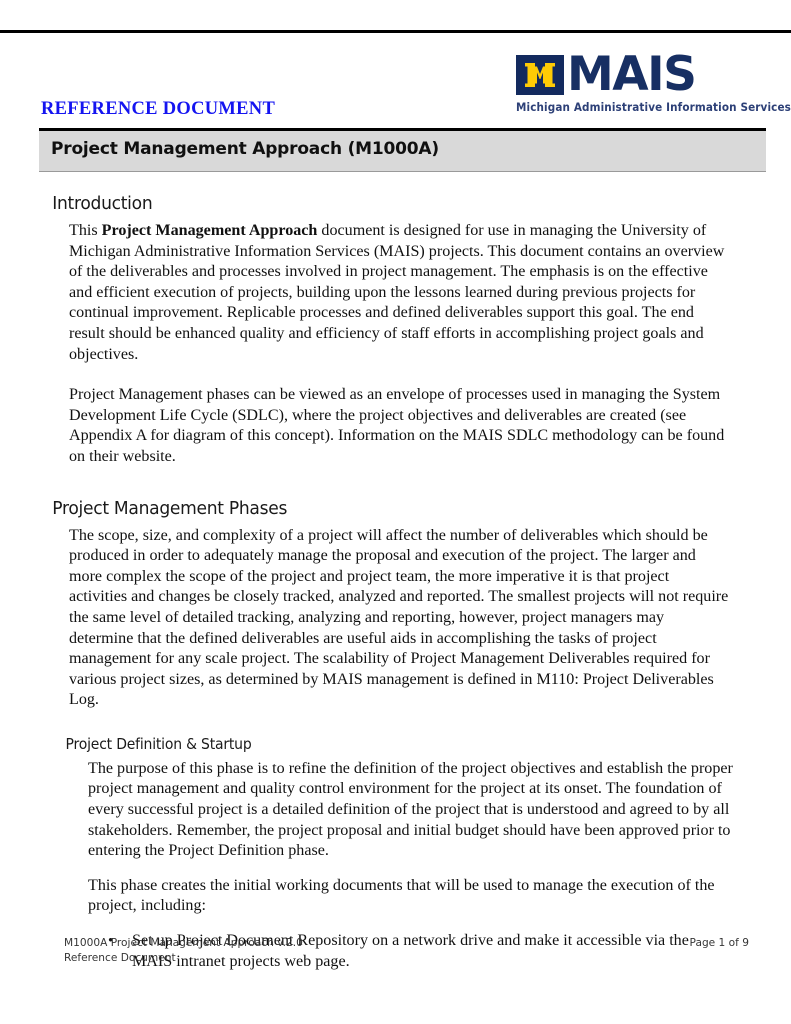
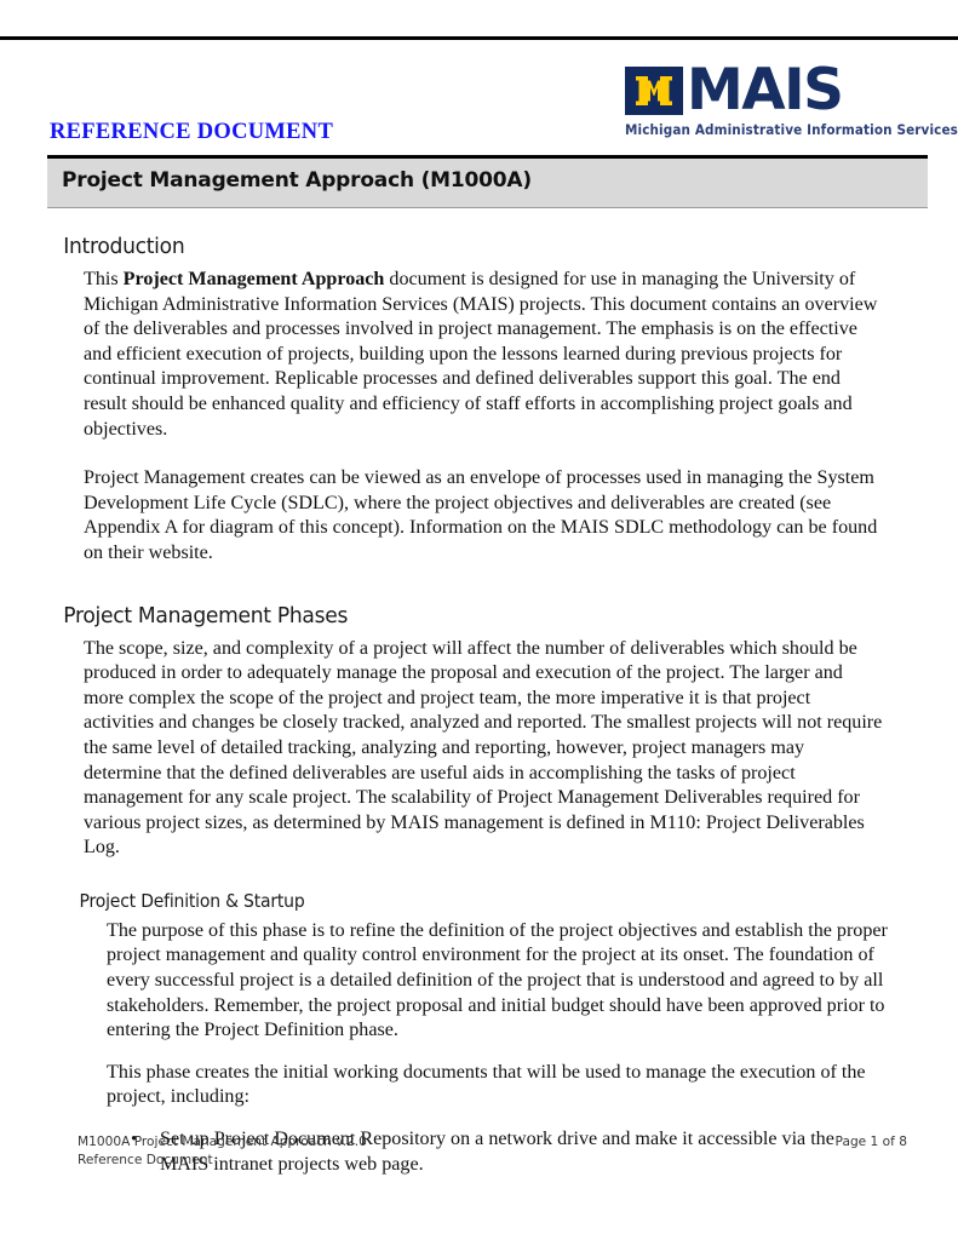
  MAIS
  Michigan Administrative Information Services
  REFERENCE DOCUMENT
  Project Management Approach (M1000A)
  Introduction
  This Project Management Approach document is designed for use in managing the University of Michigan Administrative Information Services (MAIS) projects. This document contains an overview of the deliverables and processes involved in project management. The emphasis is on the effective and efficient execution of projects, building upon the lessons learned during previous projects for continual improvement. Replicable processes and defined deliverables support this goal. The end result should be enhanced quality and efficiency of staff efforts in accomplishing project goals and objectives.
- Project Management phases can be viewed as an envelope of processes used in managing the System Development Life Cycle (SDLC), where the project objectives and deliverables are created (see Appendix A for diagram of this concept). Information on the MAIS SDLC methodology can be found on their website.
+ Project Management creates can be viewed as an envelope of processes used in managing the System Development Life Cycle (SDLC), where the project objectives and deliverables are created (see Appendix A for diagram of this concept). Information on the MAIS SDLC methodology can be found on their website.
  Project Management Phases
  The scope, size, and complexity of a project will affect the number of deliverables which should be produced in order to adequately manage the proposal and execution of the project. The larger and more complex the scope of the project and project team, the more imperative it is that project activities and changes be closely tracked, analyzed and reported. The smallest projects will not require the same level of detailed tracking, analyzing and reporting, however, project managers may determine that the defined deliverables are useful aids in accomplishing the tasks of project management for any scale project. The scalability of Project Management Deliverables required for various project sizes, as determined by MAIS management is defined in M110: Project Deliverables Log.
  Project Definition & Startup
  The purpose of this phase is to refine the definition of the project objectives and establish the proper project management and quality control environment for the project at its onset. The foundation of every successful project is a detailed definition of the project that is understood and agreed to by all stakeholders. Remember, the project proposal and initial budget should have been approved prior to entering the Project Definition phase.
  This phase creates the initial working documents that will be used to manage the execution of the project, including:
  • Set up Project Document Repository on a network drive and make it accessible via the MAIS intranet projects web page.
  M1000A Project Management Approach v.2.0
  Reference Document
- Page 1 of 9
+ Page 1 of 8
